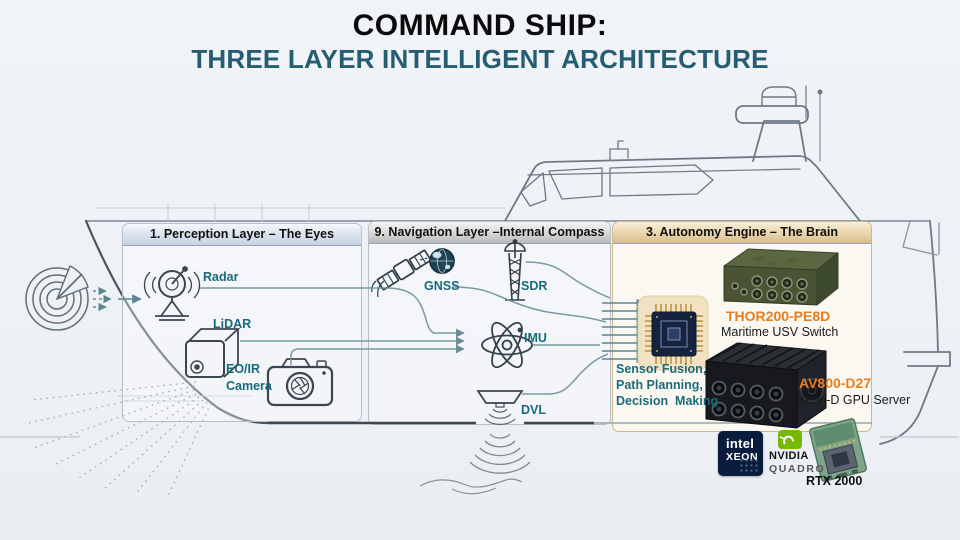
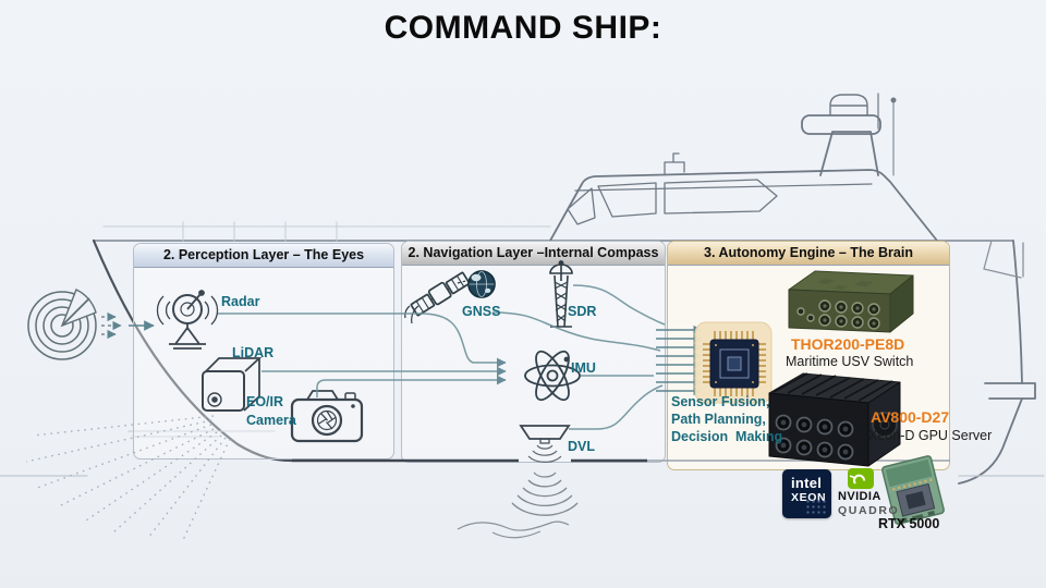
  COMMAND SHIP:
- THREE LAYER INTELLIGENT ARCHITECTURE
- 1. Perception Layer – The Eyes
+ 2. Perception Layer – The Eyes
- 9. Navigation Layer –Internal Compass
+ 2. Navigation Layer –Internal Compass
  3. Autonomy Engine – The Brain
  Radar
  LiDAR
  EO/IR
  Camera
  GNSS
  SDR
  IMU
  DVL
  Sensor Fusion,
  Path Planning,
  Decision Making
  THOR200-PE8D
  Maritime USV Switch
  AV800-D27
  Xeon-D GPU Server
  intel
  XEON
  NVIDIA
  QUADRO
- RTX 2000
+ RTX 5000
